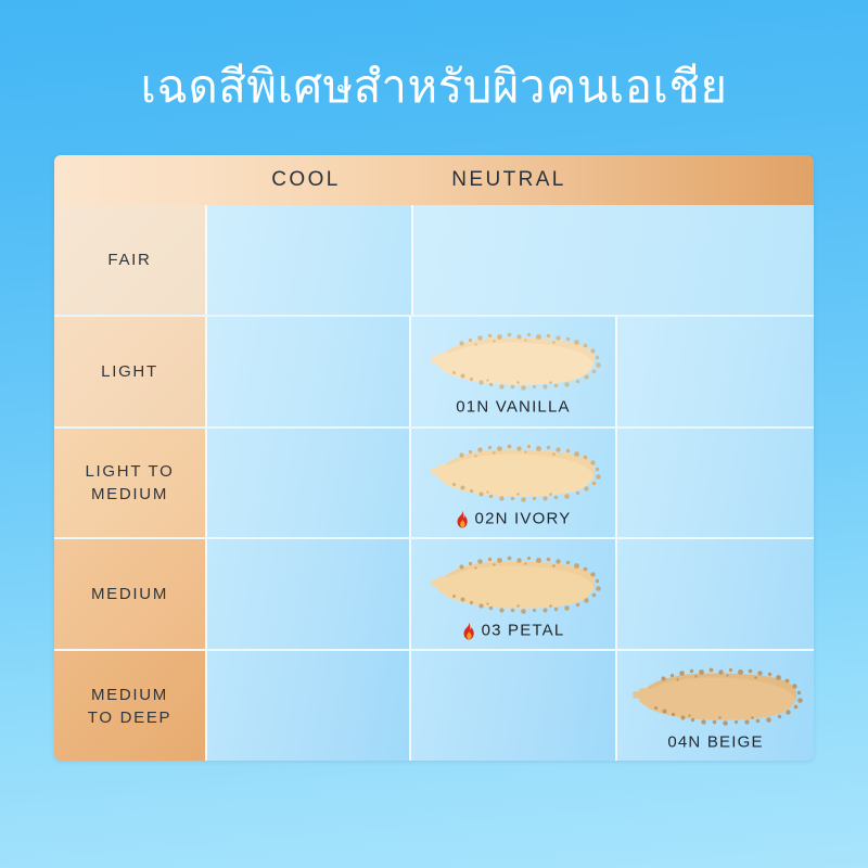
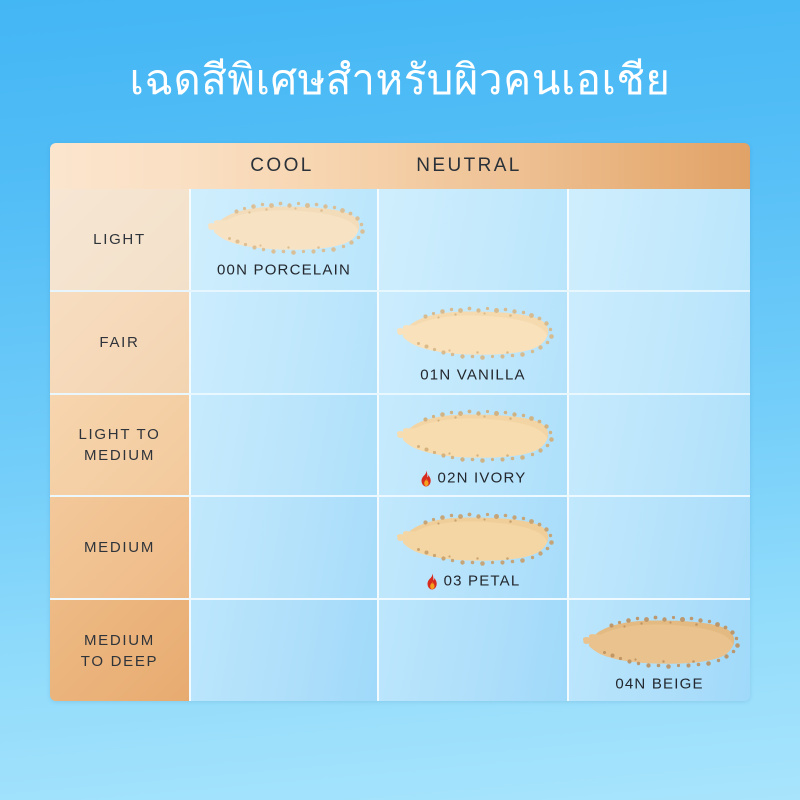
  เฉดสีพิเศษสำหรับผิวคนเอเชีย
  COOL
  NEUTRAL
- FAIR
+ LIGHT
+ 00N PORCELAIN
- LIGHT
+ FAIR
  01N VANILLA
  LIGHT TO
  MEDIUM
  02N IVORY
  MEDIUM
  03 PETAL
  MEDIUM
  TO DEEP
  04N BEIGE
